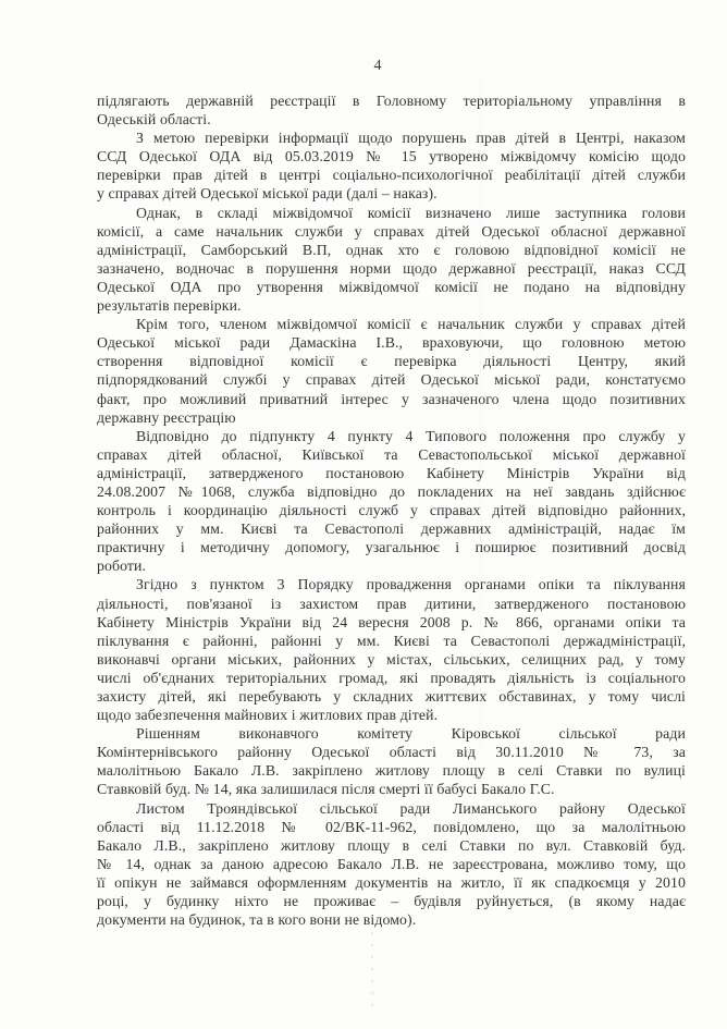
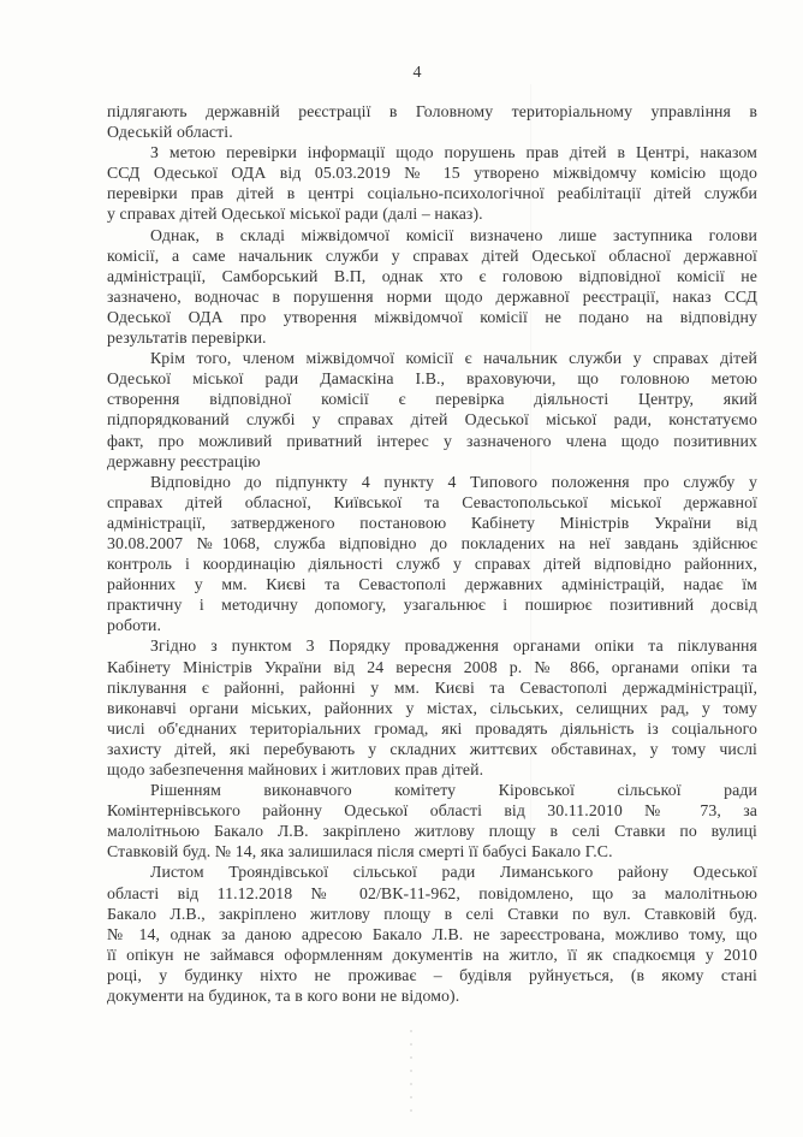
  4
  підлягають державній реєстрації в Головному територіальному управління в
  Одеській області.
  З метою перевірки інформації щодо порушень прав дітей в Центрі, наказом
  ССД Одеської ОДА від 05.03.2019 № 15 утворено міжвідомчу комісію щодо
  перевірки прав дітей в центрі соціально-психологічної реабілітації дітей служби
  у справах дітей Одеської міської ради (далі – наказ).
  Однак, в складі міжвідомчої комісії визначено лише заступника голови
  комісії, а саме начальник служби у справах дітей Одеської обласної державної
  адміністрації, Самборський В.П, однак хто є головою відповідної комісії не
  зазначено, водночас в порушення норми щодо державної реєстрації, наказ ССД
  Одеської ОДА про утворення міжвідомчої комісії не подано на відповідну
  результатів перевірки.
  Крім того, членом міжвідомчої комісії є начальник служби у справах дітей
  Одеської міської ради Дамаскіна І.В., враховуючи, що головною метою
  створення відповідної комісії є перевірка діяльності Центру, який
  підпорядкований службі у справах дітей Одеської міської ради, констатуємо
  факт, про можливий приватний інтерес у зазначеного члена щодо позитивних
  державну реєстрацію
  Відповідно до підпункту 4 пункту 4 Типового положення про службу у
  справах дітей обласної, Київської та Севастопольської міської державної
  адміністрації, затвердженого постановою Кабінету Міністрів України від
- 24.08.2007 №1068, служба відповідно до покладених на неї завдань здійснює
+ 30.08.2007 №1068, служба відповідно до покладених на неї завдань здійснює
  контроль і координацію діяльності служб у справах дітей відповідно районних,
  районних у мм. Києві та Севастополі державних адміністрацій, надає їм
  практичну і методичну допомогу, узагальнює і поширює позитивний досвід
  роботи.
  Згідно з пунктом 3 Порядку провадження органами опіки та піклування
- діяльності, пов'язаної із захистом прав дитини, затвердженого постановою
  Кабінету Міністрів України від 24 вересня 2008 р. № 866, органами опіки та
  піклування є районні, районні у мм. Києві та Севастополі держадміністрації,
  виконавчі органи міських, районних у містах, сільських, селищних рад, у тому
  числі об'єднаних територіальних громад, які провадять діяльність із соціального
  захисту дітей, які перебувають у складних життєвих обставинах, у тому числі
  щодо забезпечення майнових і житлових прав дітей.
  Рішенням виконавчого комітету Кіровської сільської ради
  Комінтернівського районну Одеської області від 30.11.2010 № 73, за
  малолітньою Бакало Л.В. закріплено житлову площу в селі Ставки по вулиці
  Ставковій буд. № 14, яка залишилася після смерті її бабусі Бакало Г.С.
  Листом Трояндівської сільської ради Лиманського району Одеської
  області від 11.12.2018 № 02/ВК-11-962, повідомлено, що за малолітньою
  Бакало Л.В., закріплено житлову площу в селі Ставки по вул. Ставковій буд.
  № 14, однак за даною адресою Бакало Л.В. не зареєстрована, можливо тому, що
  її опікун не займався оформленням документів на житло, її як спадкоємця у 2010
- році, у будинку ніхто не проживає – будівля руйнується, (в якому надає
+ році, у будинку ніхто не проживає – будівля руйнується, (в якому стані
  документи на будинок, та в кого вони не відомо).
